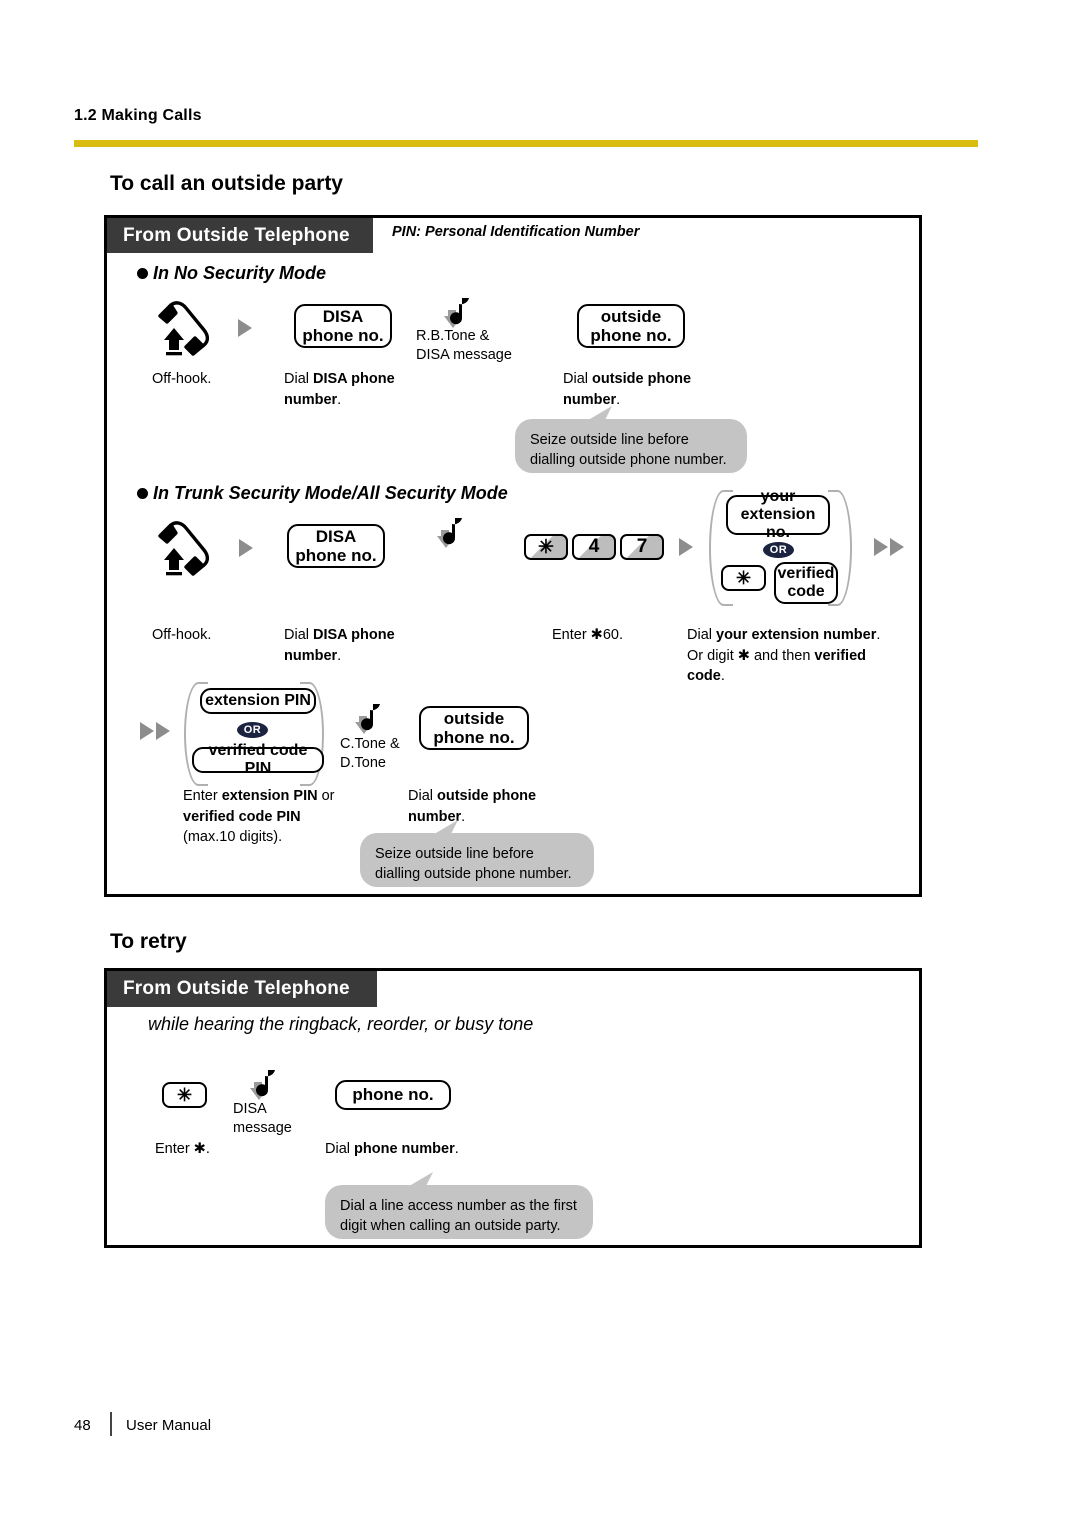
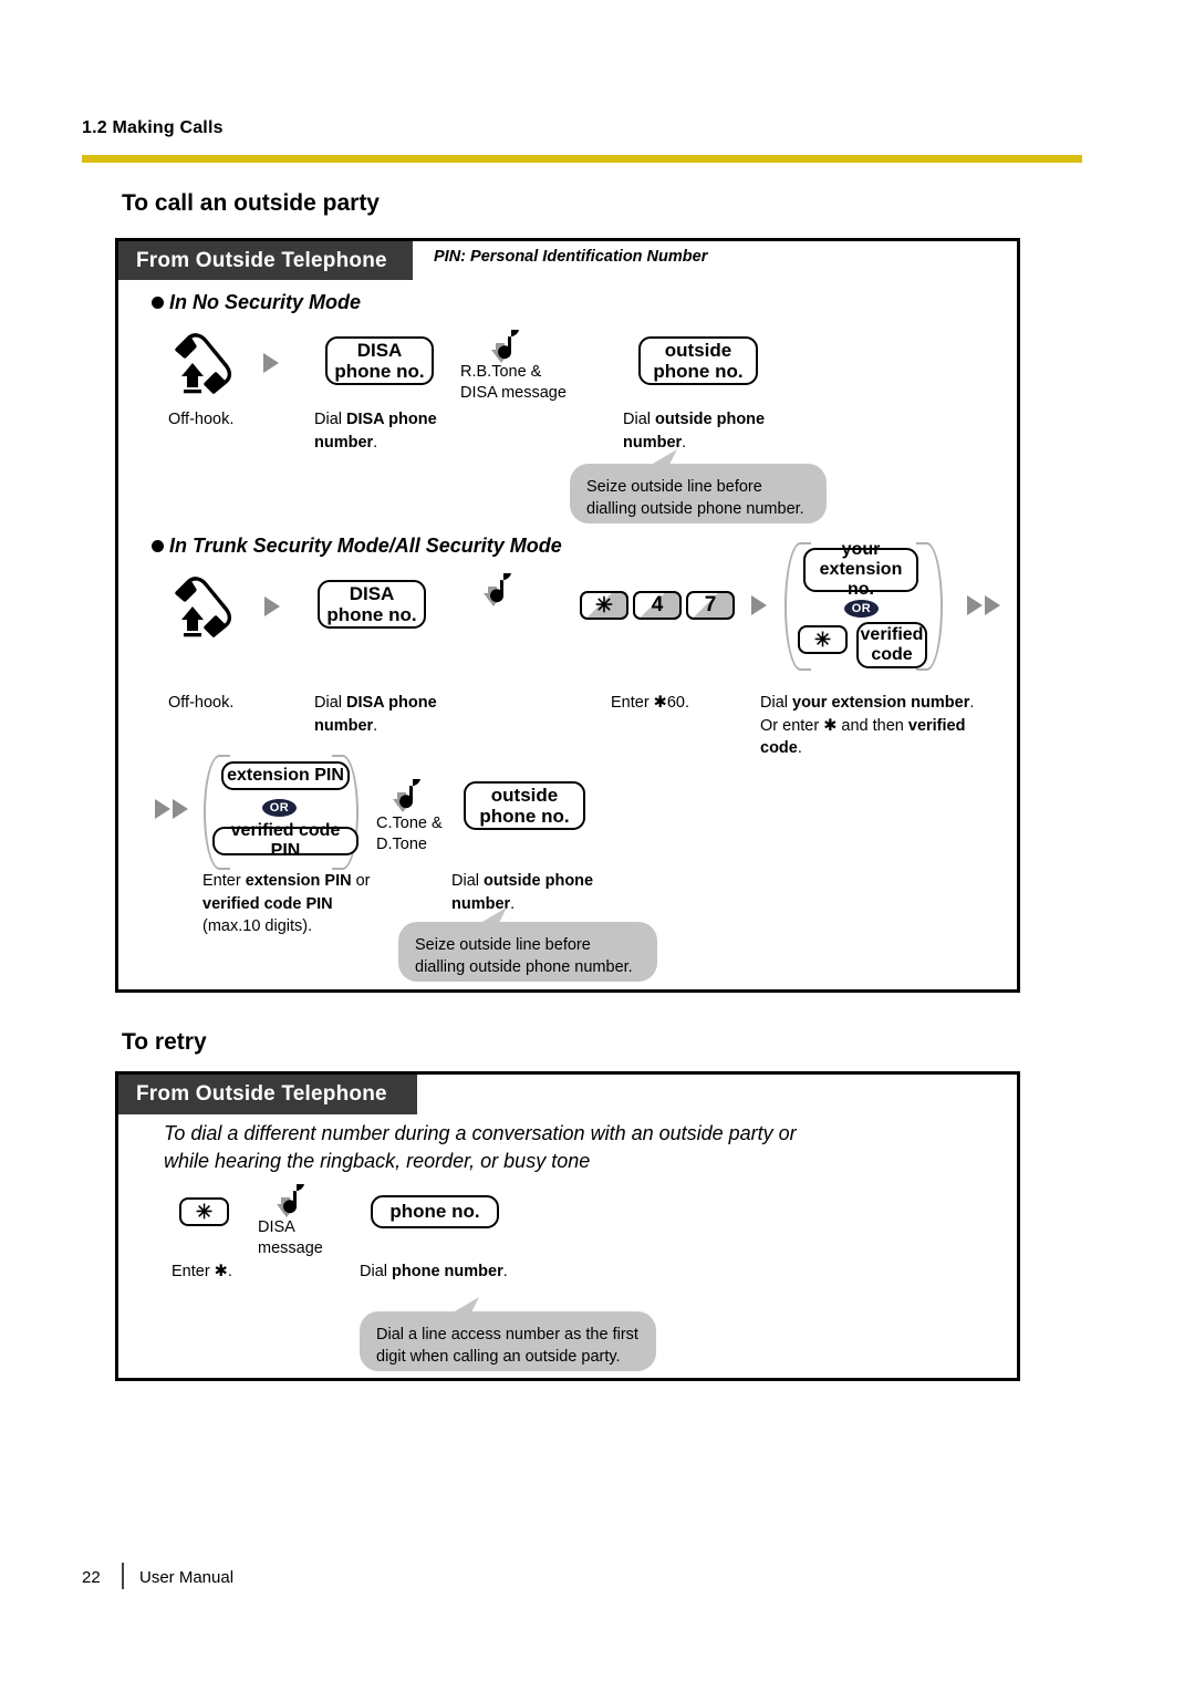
  1.2 Making Calls
  To call an outside party
  From Outside Telephone
  PIN: Personal Identification Number
  In No Security Mode
  DISA
  phone no.
  R.B.Tone &
  DISA message
  outside
  phone no.
  Off-hook.
  Dial DISA phone number.
  Dial outside phone number.
  Seize outside line before dialling outside phone number.
  In Trunk Security Mode/All Security Mode
  DISA
  phone no.
  ✳
  4
  7
  your
  extension no.
  OR
  ✳
  verified
  code
  Off-hook.
  Dial DISA phone number.
  Enter ✱60.
- Dial your extension number. Or digit ✱ and then verified code.
+ Dial your extension number. Or enter ✱ and then verified code.
  extension PIN
  OR
  verified code PIN
  C.Tone &
  D.Tone
  outside
  phone no.
  Enter extension PIN or
  verified code PIN
  (max.10 digits).
  Dial outside phone number.
  Seize outside line before dialling outside phone number.
  To retry
  From Outside Telephone
+ To dial a different number during a conversation with an outside party or
  while hearing the ringback, reorder, or busy tone
  ✳
  DISA
  message
  phone no.
  Enter ✱.
  Dial phone number.
  Dial a line access number as the first digit when calling an outside party.
- 48
+ 22
  User Manual
